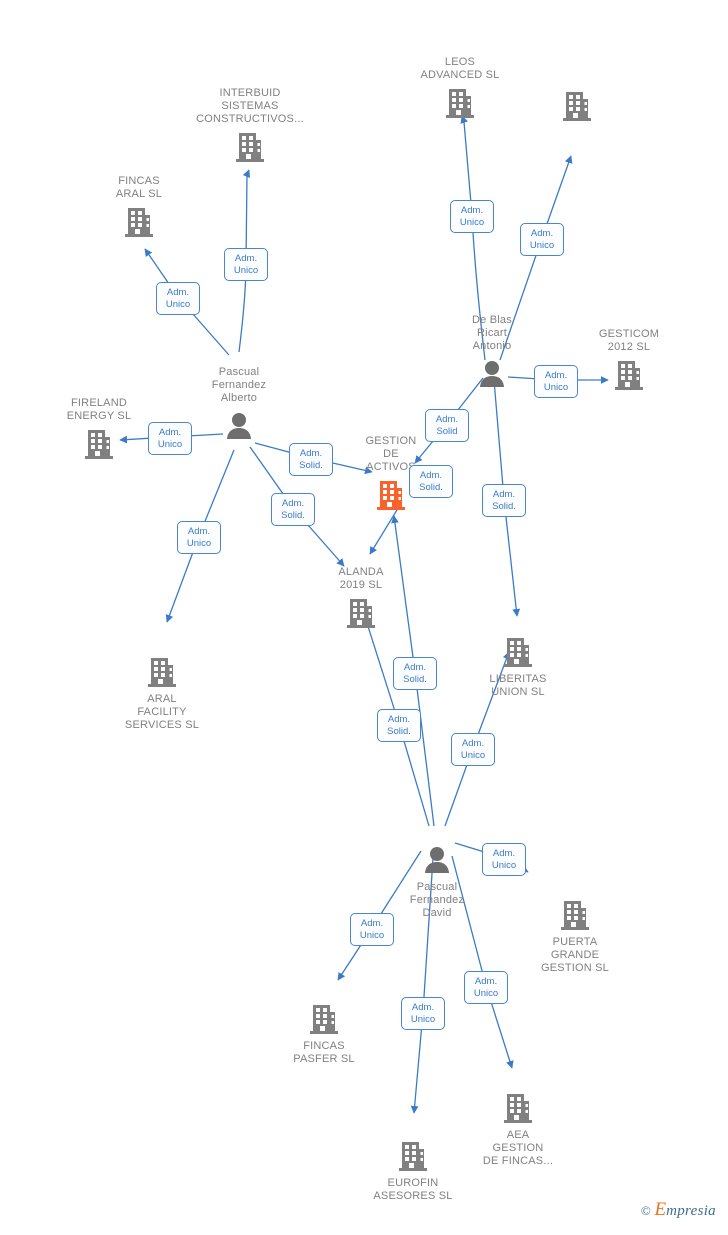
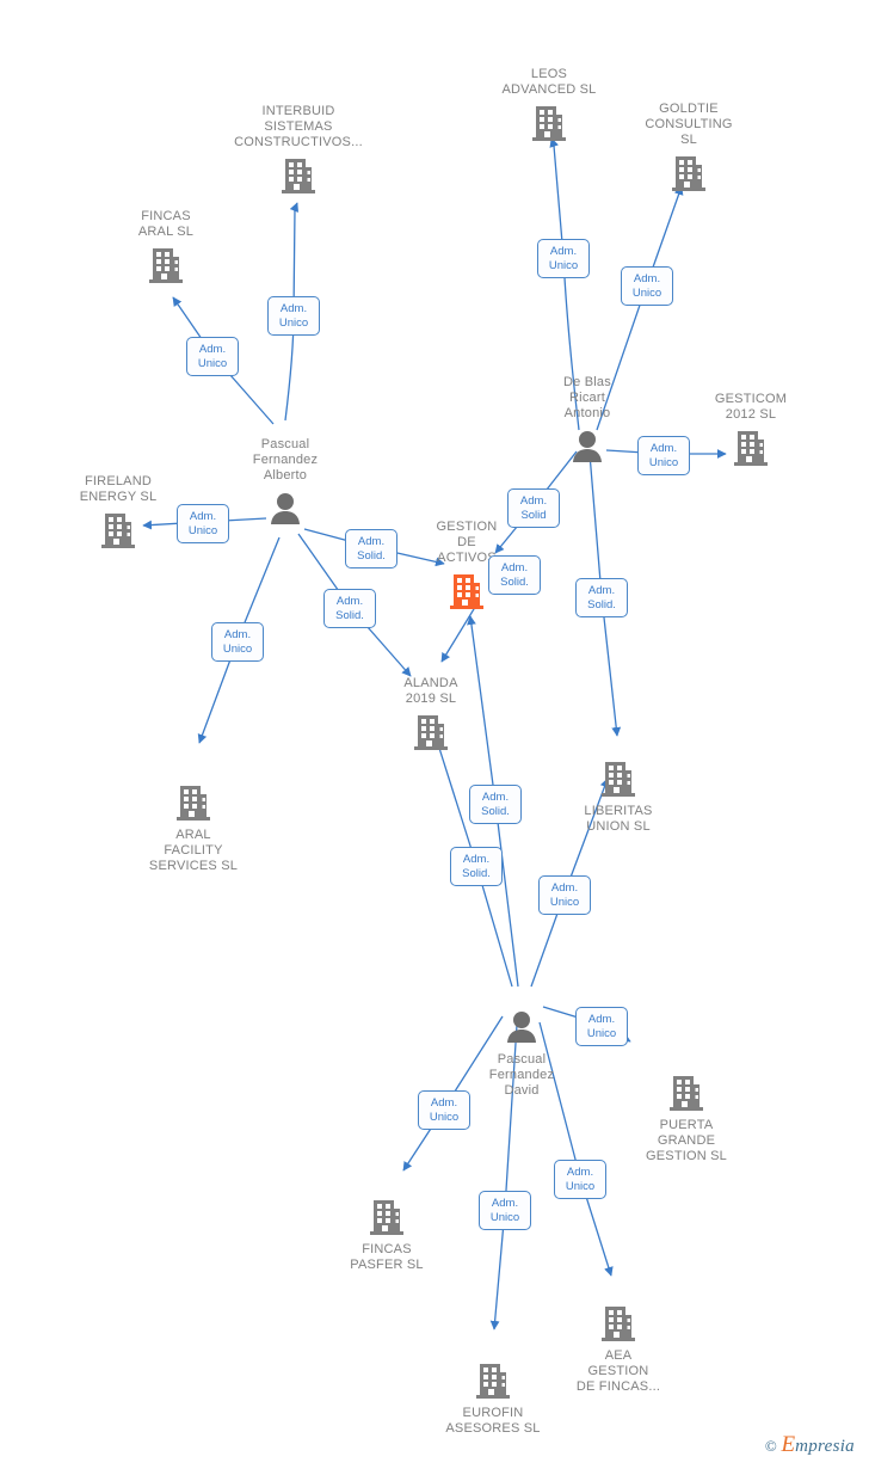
  LEOS
  ADVANCED SL
+ GOLDTIE
+ CONSULTING
+ SL
  INTERBUID
  SISTEMAS
  CONSTRUCTIVOS...
  FINCAS
  ARAL SL
  De Blas
  Ricart
  Antonio
  GESTICOM
  2012 SL
  Pascual
  Fernandez
  Alberto
  FIRELAND
  ENERGY SL
  GESTION
  DE
  ACTIVO
  ALANDA
  2019 SL
  LIBERITAS
  UNION SL
  ARAL
  FACILITY
  SERVICES SL
  Pascual
  Fernandez
  David
  PUERTA
  GRANDE
  GESTION SL
  FINCAS
  PASFER SL
  AEA
  GESTION
  DE FINCAS...
  EUROFIN
  ASESORES SL
  Adm.
  Unico
  Adm.
  Unico
  Adm.
  Unico
  Adm.
  Solid.
  Adm.
  Solid.
  Adm.
  Unico
  Adm.
  Unico
  Adm.
  Unico
  Adm.
  Unico
  Adm.
  Solid
  Adm.
  Solid.
  Adm.
  Solid.
  Adm.
  Solid.
  Adm.
  Solid.
  Adm.
  Unico
  Adm.
  Unico
  Adm.
  Unico
  Adm.
  Unico
  Adm.
  Unico
  © Empresia
